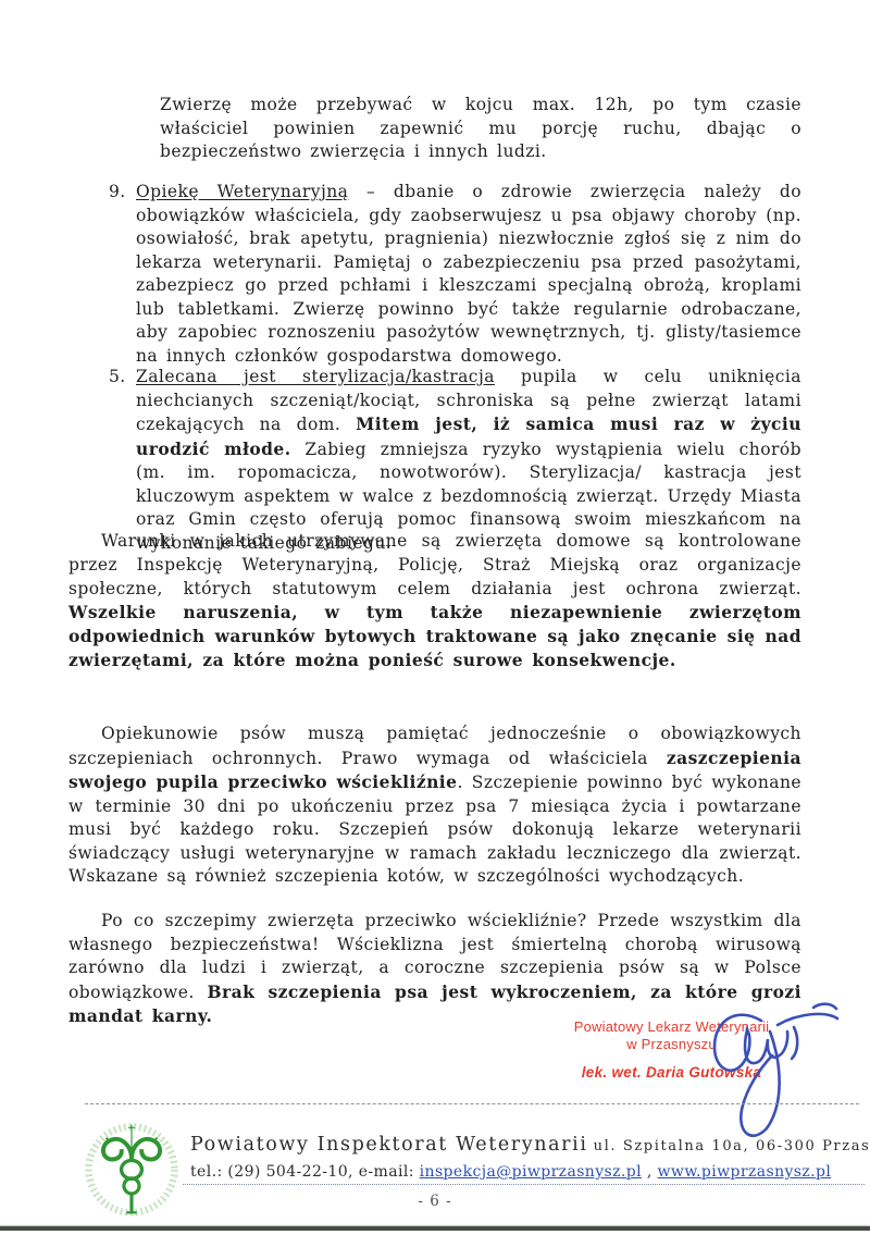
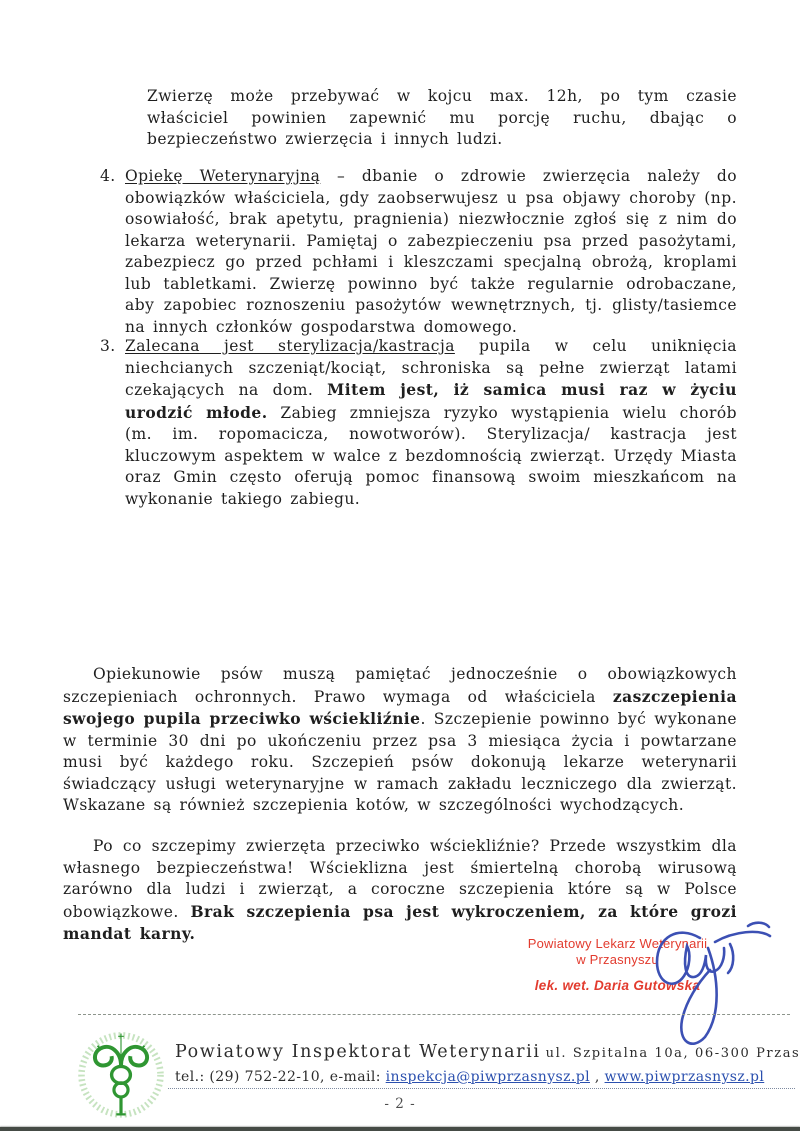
  Zwierzę może przebywać w kojcu max. 12h, po tym czasie właściciel powinien zapewnić mu porcję ruchu, dbając o bezpieczeństwo zwierzęcia i innych ludzi.
- 9.
+ 4.
  Opiekę Weterynaryjną – dbanie o zdrowie zwierzęcia należy do obowiązków właściciela, gdy zaobserwujesz u psa objawy choroby (np. osowiałość, brak apetytu, pragnienia) niezwłocznie zgłoś się z nim do lekarza weterynarii. Pamiętaj o zabezpieczeniu psa przed pasożytami, zabezpiecz go przed pchłami i kleszczami specjalną obrożą, kroplami lub tabletkami. Zwierzę powinno być także regularnie odrobaczane, aby zapobiec roznoszeniu pasożytów wewnętrznych, tj. glisty/tasiemce na innych członków gospodarstwa domowego.
- 5.
+ 3.
  Zalecana jest sterylizacja/kastracja pupila w celu uniknięcia niechcianych szczeniąt/kociąt, schroniska są pełne zwierząt latami czekających na dom. Mitem jest, iż samica musi raz w życiu urodzić młode. Zabieg zmniejsza ryzyko wystąpienia wielu chorób (m. im. ropomacicza, nowotworów). Sterylizacja/ kastracja jest kluczowym aspektem w walce z bezdomnością zwierząt. Urzędy Miasta oraz Gmin często oferują pomoc finansową swoim mieszkańcom na wykonanie takiego zabiegu.
- Warunki w jakich utrzymywane są zwierzęta domowe są kontrolowane przez Inspekcję Weterynaryjną, Policję, Straż Miejską oraz organizacje społeczne, których statutowym celem działania jest ochrona zwierząt. Wszelkie naruszenia, w tym także niezapewnienie zwierzętom odpowiednich warunków bytowych traktowane są jako znęcanie się nad zwierzętami, za które można ponieść surowe konsekwencje.
- Opiekunowie psów muszą pamiętać jednocześnie o obowiązkowych szczepieniach ochronnych. Prawo wymaga od właściciela zaszczepienia swojego pupila przeciwko wściekliźnie. Szczepienie powinno być wykonane w terminie 30 dni po ukończeniu przez psa 7 miesiąca życia i powtarzane musi być każdego roku. Szczepień psów dokonują lekarze weterynarii świadczący usługi weterynaryjne w ramach zakładu leczniczego dla zwierząt. Wskazane są również szczepienia kotów, w szczególności wychodzących.
+ Opiekunowie psów muszą pamiętać jednocześnie o obowiązkowych szczepieniach ochronnych. Prawo wymaga od właściciela zaszczepienia swojego pupila przeciwko wściekliźnie. Szczepienie powinno być wykonane w terminie 30 dni po ukończeniu przez psa 3 miesiąca życia i powtarzane musi być każdego roku. Szczepień psów dokonują lekarze weterynarii świadczący usługi weterynaryjne w ramach zakładu leczniczego dla zwierząt. Wskazane są również szczepienia kotów, w szczególności wychodzących.
- Po co szczepimy zwierzęta przeciwko wściekliźnie? Przede wszystkim dla własnego bezpieczeństwa! Wścieklizna jest śmiertelną chorobą wirusową zarówno dla ludzi i zwierząt, a coroczne szczepienia psów są w Polsce obowiązkowe. Brak szczepienia psa jest wykroczeniem, za które grozi mandat karny.
+ Po co szczepimy zwierzęta przeciwko wściekliźnie? Przede wszystkim dla własnego bezpieczeństwa! Wścieklizna jest śmiertelną chorobą wirusową zarówno dla ludzi i zwierząt, a coroczne szczepienia które są w Polsce obowiązkowe. Brak szczepienia psa jest wykroczeniem, za które grozi mandat karny.
  Powiatowy Lekarz Weerynarii
  w Przasnyszu
  lek. wet. Daria Gutowsk
  Powiatowy Inspektorat Weterynarii ul. Szpitalna 10a, 06-300 Przas
- tel.: (29) 504-22-10, e-mail: inspekcja@piwprzasnysz.pl , www.piwprzasnysz.pl
+ tel.: (29) 752-22-10, e-mail: inspekcja@piwprzasnysz.pl , www.piwprzasnysz.pl
- - 6 -
+ - 2 -
